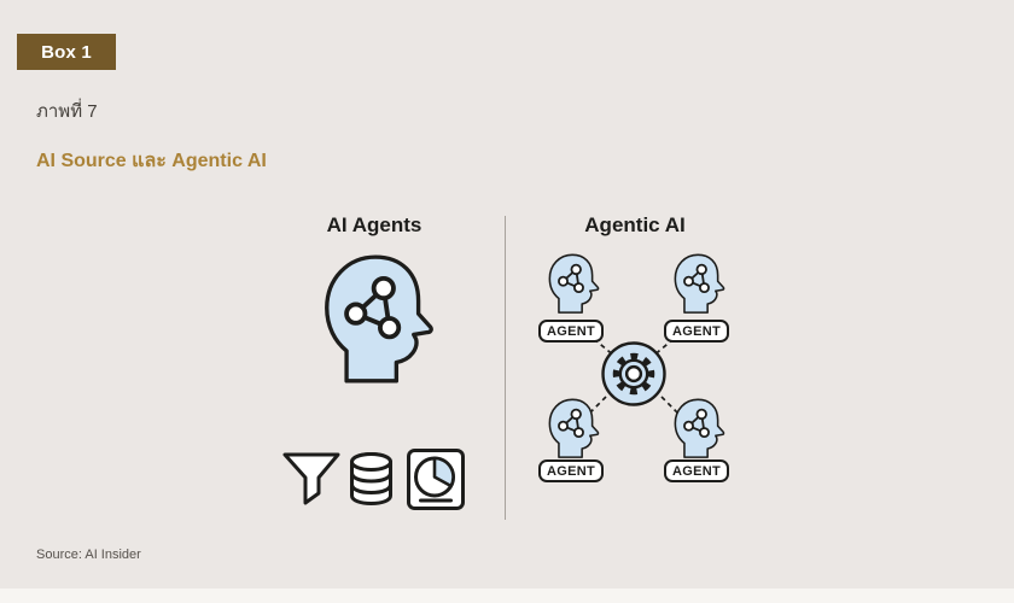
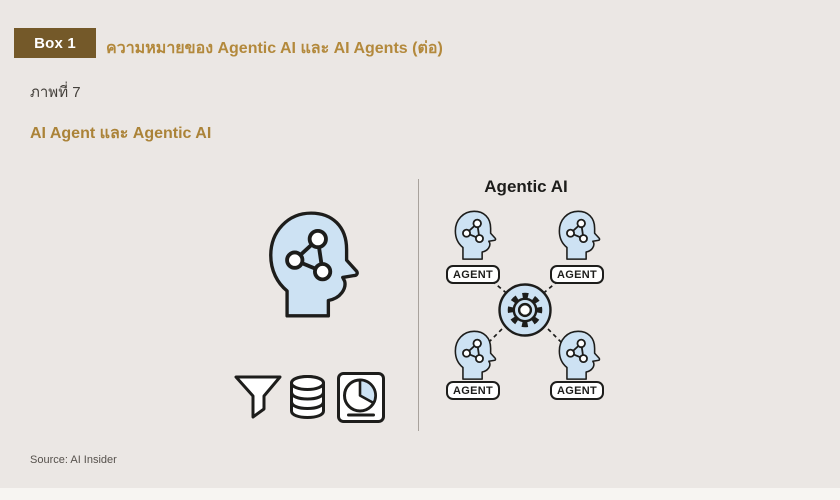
  Box 1
+ ความหมายของ Agentic AI และ AI Agents (ต่อ)
  ภาพที่ 7
- AI Source และ Agentic AI
+ AI Agent และ Agentic AI
- AI Agents
  Agentic AI
  AGENT
  AGENT
  AGENT
  AGENT
  Source: AI Insider
